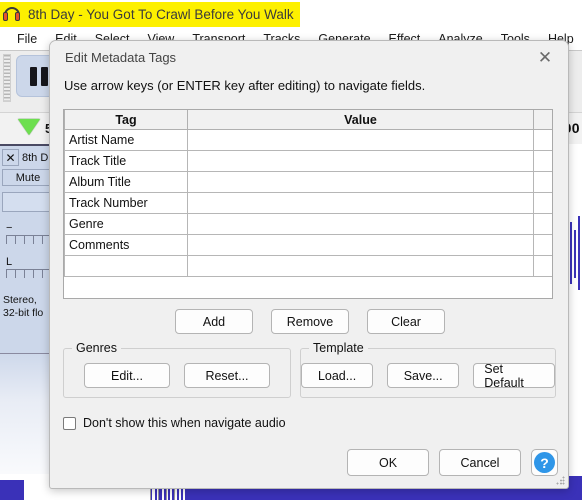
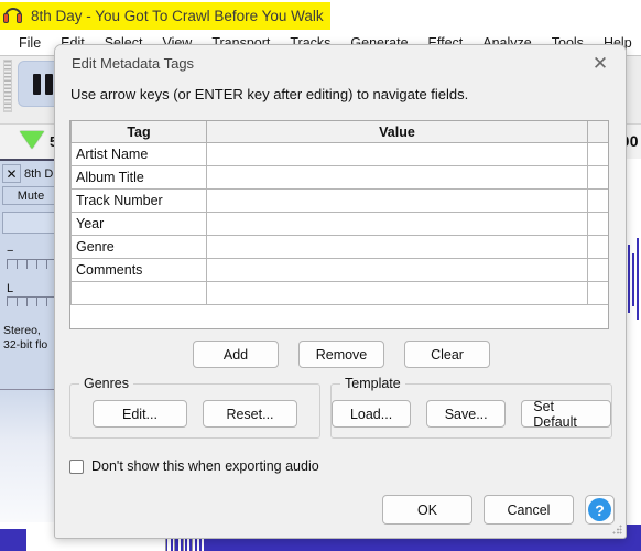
  8th Day - You Got To Crawl Before You Walk
  File
  Edit
  Select
  View
  Transport
  Tracks
  Generate
  Effect
  Analyze
  Tools
  Help
  ✕
  8th D
  Mute
  −
  L
  Stereo,
  32-bit flo
  Edit Metadata Tags
  ✕
  Use arrow keys (or ENTER key after editing) to navigate fields.
  Tag	Value
  Artist Name
- Track Title
  Album Title
  Track Number
+ Year
  Genre
  Comments
  Add
  Remove
  Clear
  Genres
  Edit...
  Reset...
  Template
  Load...
  Save...
  Set Default
- Don't show this when navigate audio
+ Don't show this when exporting audio
  OK
  Cancel
  ?
